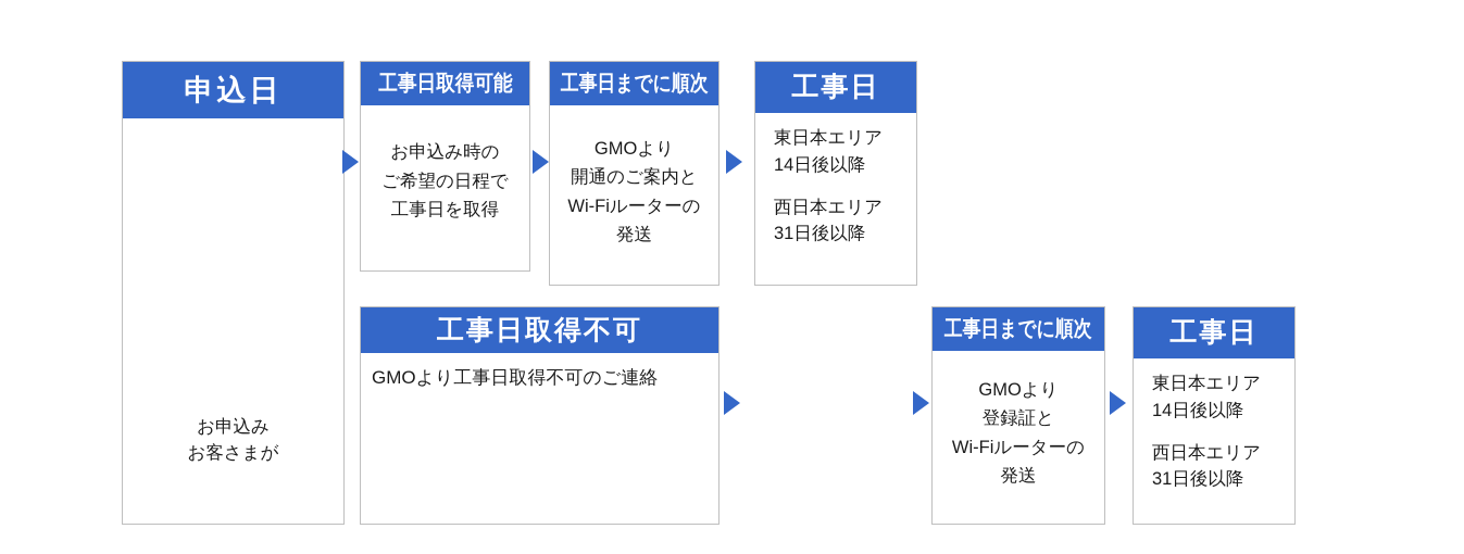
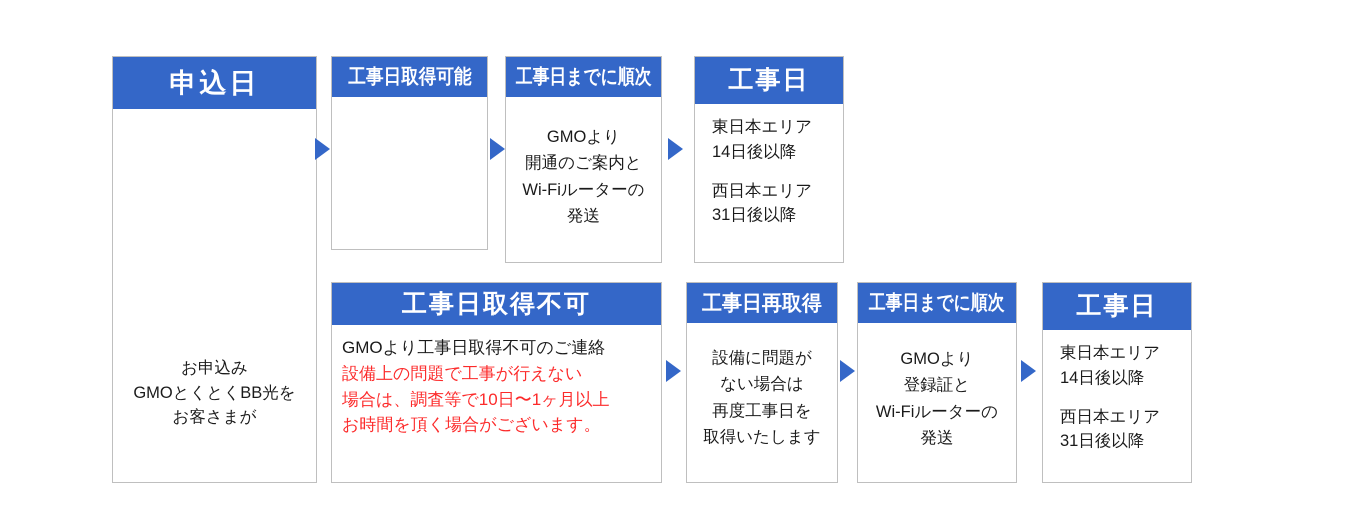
  申込日
  お申込み
+ GMOとくとくBB光を
  お客さまが
  工事日取得可能
- お申込み時の
- ご希望の日程で
- 工事日を取得
  工事日までに順次
  GMOより
  開通のご案内と
  Wi-Fiルーターの
  発送
  工事日
  東日本エリア
  14日後以降
  西日本エリア
  31日後以降
  工事日取得不可
  GMOより工事日取得不可のご連絡
+ 設備上の問題で工事が行えない
+ 場合は、調査等で10日〜1ヶ月以上
+ お時間を頂く場合がございます。
+ 工事日再取得
+ 設備に問題が
+ ない場合は
+ 再度工事日を
+ 取得いたします
  工事日までに順次
  GMOより
  登録証と
  Wi-Fiルーターの
  発送
  工事日
  東日本エリア
  14日後以降
  西日本エリア
  31日後以降
